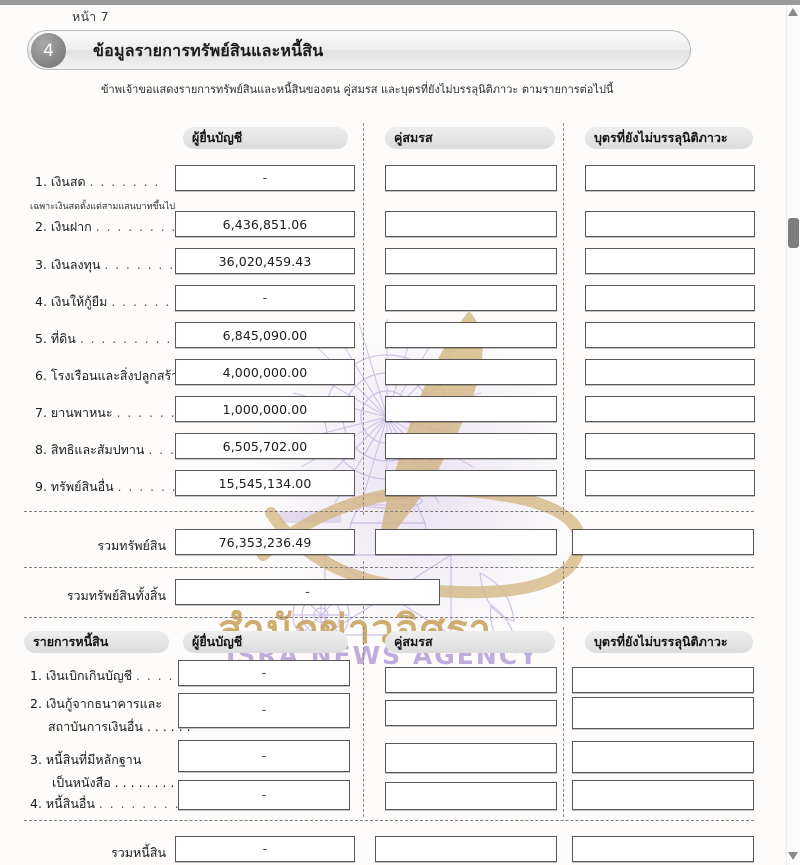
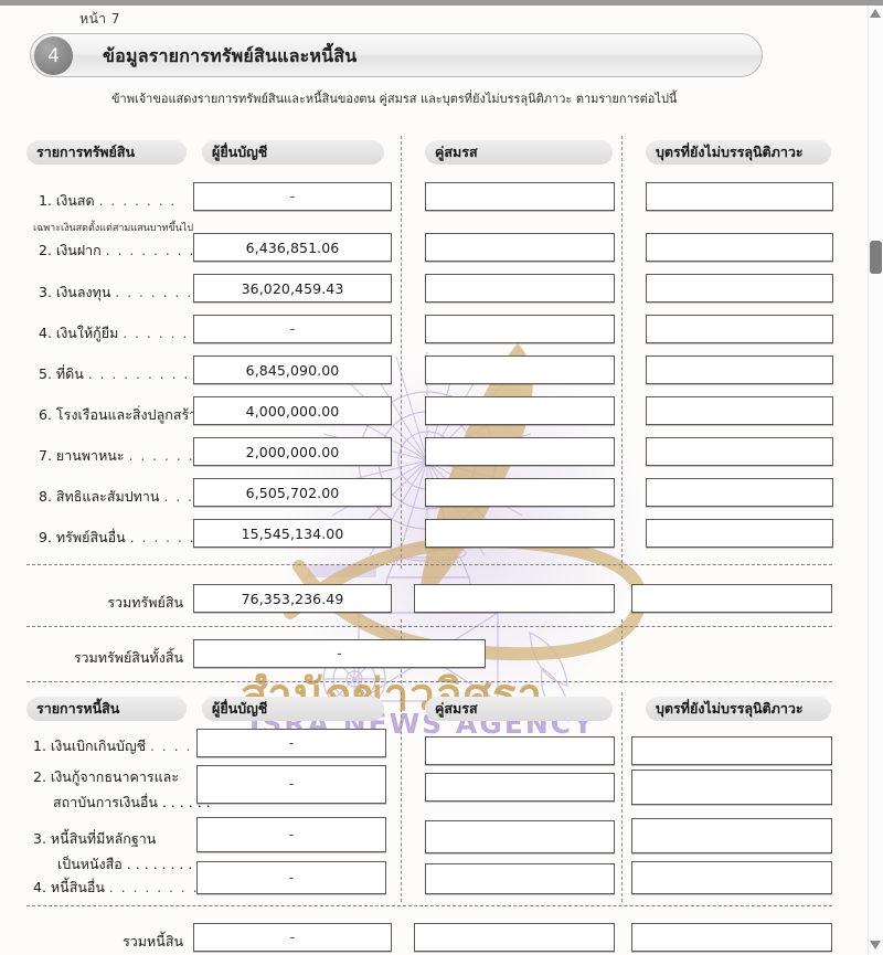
  หน้า 7
  4
  ข้อมูลรายการทรัพย์สินและหนี้สิน
  ข้าพเจ้าขอแสดงรายการทรัพย์สินและหนี้สินของตน คู่สมรส และบุตรที่ยังไม่บรรลุนิติภาวะ ตามรายการต่อไปนี้
  สำนักข่าวอิศรา
  ISRA NEWS AGENCY
+ รายการทรัพย์สิน
  ผู้ยื่นบัญชี
  คู่สมรส
  บุตรที่ยังไม่บรรลุนิติภาวะ
  1. เงินสด . . . . . . .
  เฉพาะเงินสดตั้งแต่สามแสนบาทขึ้นไป
  -
  2. เงินฝาก . . . . . . .
  6,436,851.06
  3. เงินลงทุน . . . . . . .
  36,020,459.43
  4. เงินให้กู้ยืม . . . . . .
  -
  5. ที่ดิน . . . . . . . . .
  6,845,090.00
  6. โรงเรือนและสิ่งปลูกสร้
  4,000,000.00
  7. ยานพาหนะ . . . . . .
- 1,000,000.00
+ 2,000,000.00
  8. สิทธิและสัมปทาน . . .
  6,505,702.00
  9. ทรัพย์สินอื่น . . . . .
  15,545,134.00
  รวมทรัพย์สิน
  76,353,236.49
  รวมทรัพย์สินทั้งสิ้น
  -
  รายการหนี้สิน
  ผู้ยื่นบัญชี
  คู่สมรส
  บุตรที่ยังไม่บรรลุนิติภาวะ
  1. เงินเบิกเกินบัญชี . . . .
  -
  2. เงินกู้จากธนาคารและ
  สถาบันการเงินอื่น . . . .
  -
  3. หนี้สินที่มีหลักฐาน
  เป็นหนังสือ . . . . . . . .
  -
  4. หนี้สินอื่น . . . . . . .
  -
  รวมหนี้สิน
  -
